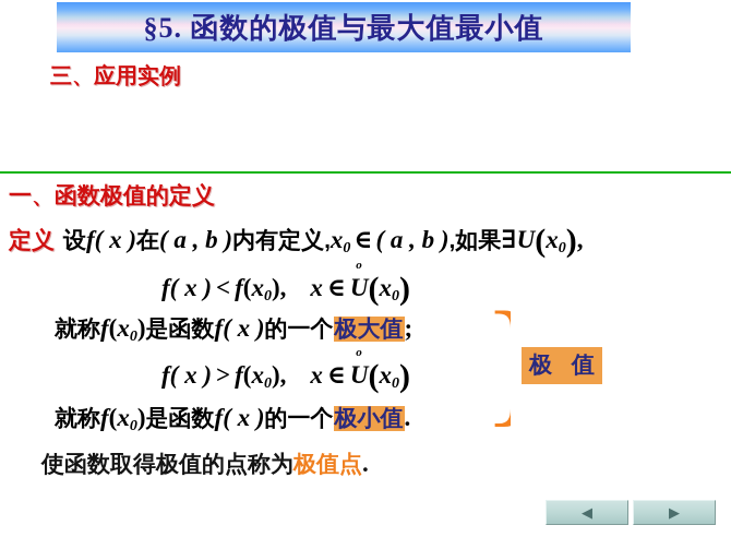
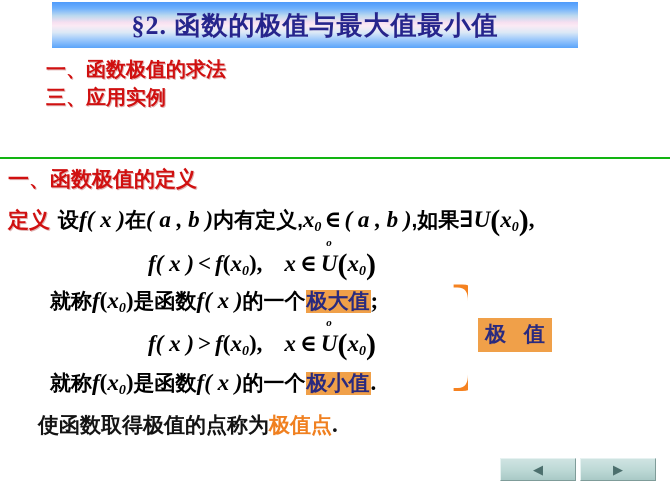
- §5. 函数的极值与最大值最小值
+ §2. 函数的极值与最大值最小值
+ 一、函数极值的求法
  三、应用实例
  一、函数极值的定义
  定义 设f( x )在( a , b )内有定义,x0∈( a , b ),如果∃U(x0),
  f( x ) < f(x0), x ∈
  o
  U(x0)
  就称f(x0)是函数f( x )的一个极大值;
  f( x ) > f(x0), x ∈
  o
  U(x0)
  就称f(x0)是函数f( x )的一个极小值.
  使函数取得极值的点称为极值点.
  极 值
  ◀
  ▶
